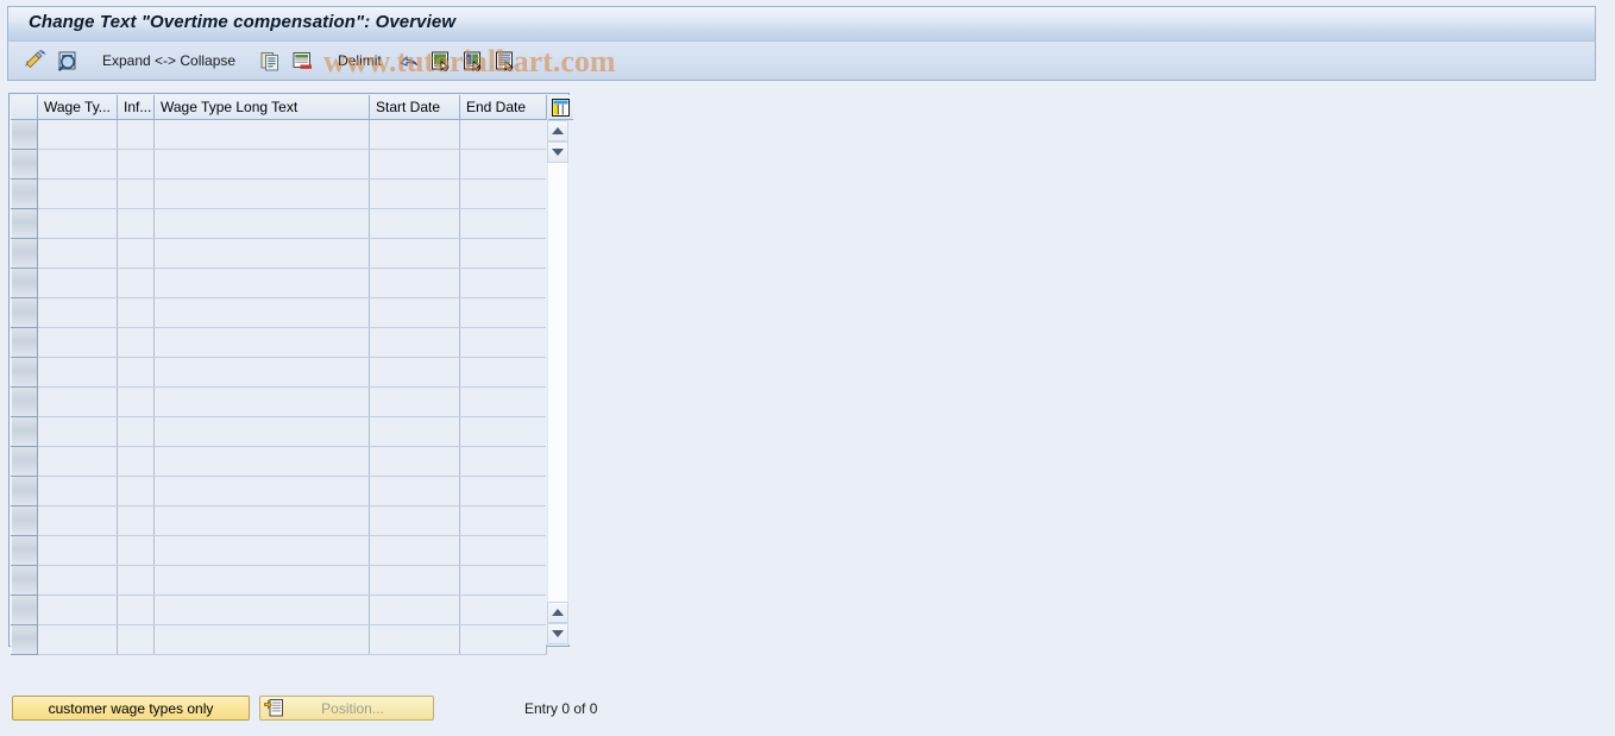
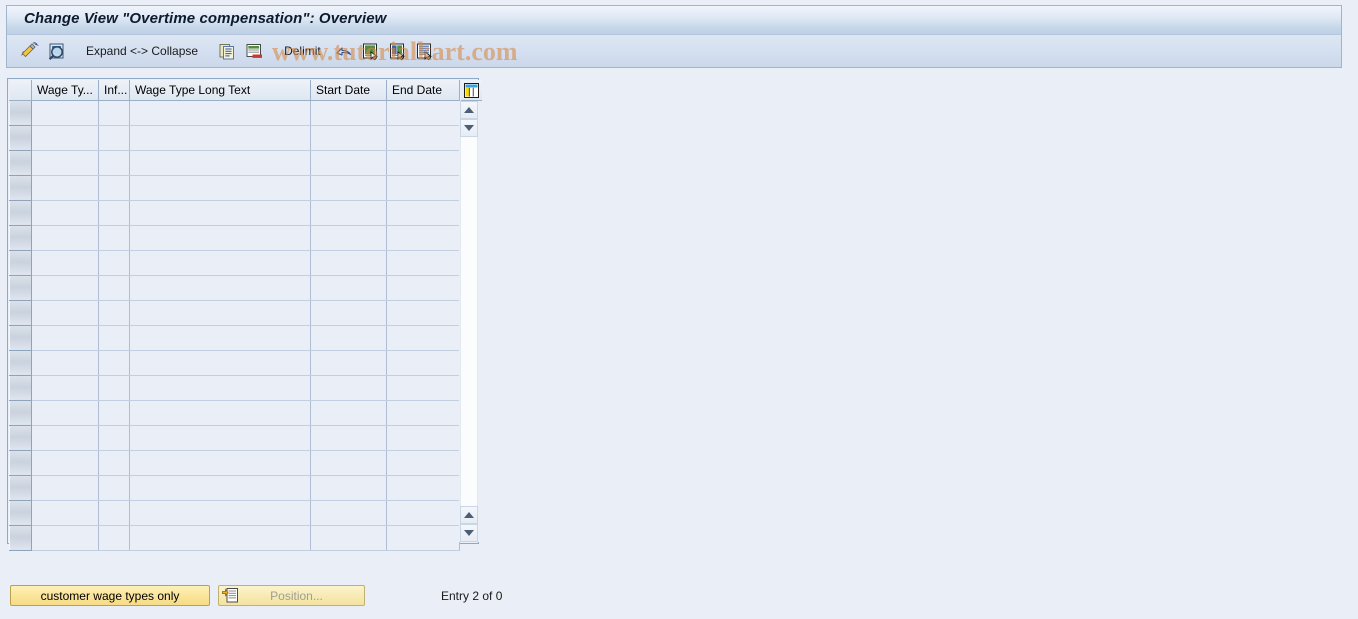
- Change Text "Overtime compensation": Overview
+ Change View "Overtime compensation": Overview
  Expand <-> Collapse
  Delimit
  www.tutorialkart.com
  	Wage Ty...	Inf...	Wage Type Long Text	Start Date	End Date
  customer wage types only
  Position...
- Entry 0 of 0
+ Entry 2 of 0
